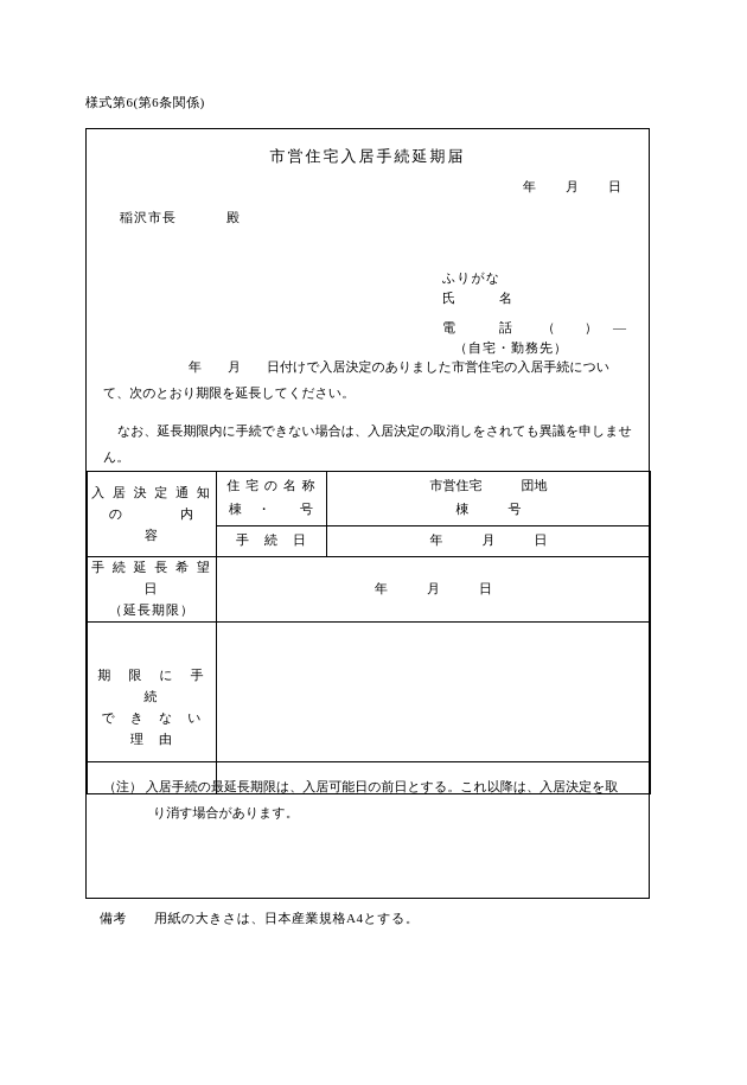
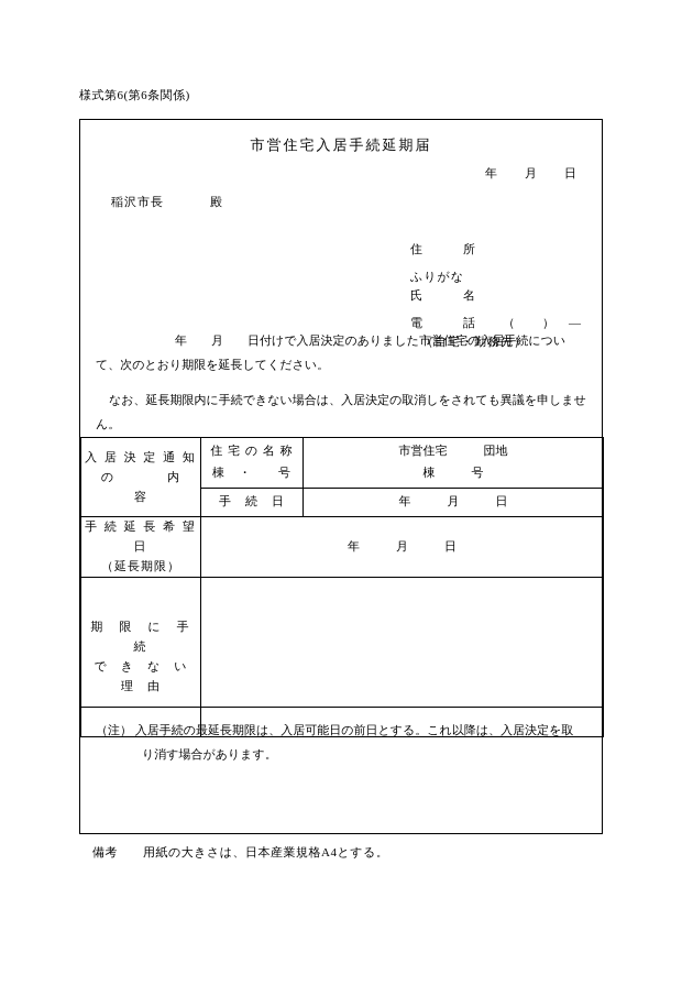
  様式第6(第6条関係)
  市営住宅入居手続延期届
  年 月 日
  稲沢市長 殿
+ 住 所
  ふりがな
  氏 名
  電 話 （ ） ―
  （自宅・勤務先）
  年 月 日付けで入居決定のありました市営住宅の入居手続について、次のとおり期限を延長してください。
  なお、延長期限内に手続できない場合は、入居決定の取消しをされても異議を申しません。
  入 居 決 定 通 知 の 内 容	住 宅 の 名 称 棟 ・ 号	市営住宅 団地 棟 号
  手 続 日	年 月 日
  手 続 延 長 希 望 日 （延長期限）	年 月 日
  期 限 に 手 続 で き な い 理 由
  （注） 入居手続の最延長期限は、入居可能日の前日とする。これ以降は、入居決定を取
  り消す場合があります。
  備考 用紙の大きさは、日本産業規格A4とする。
